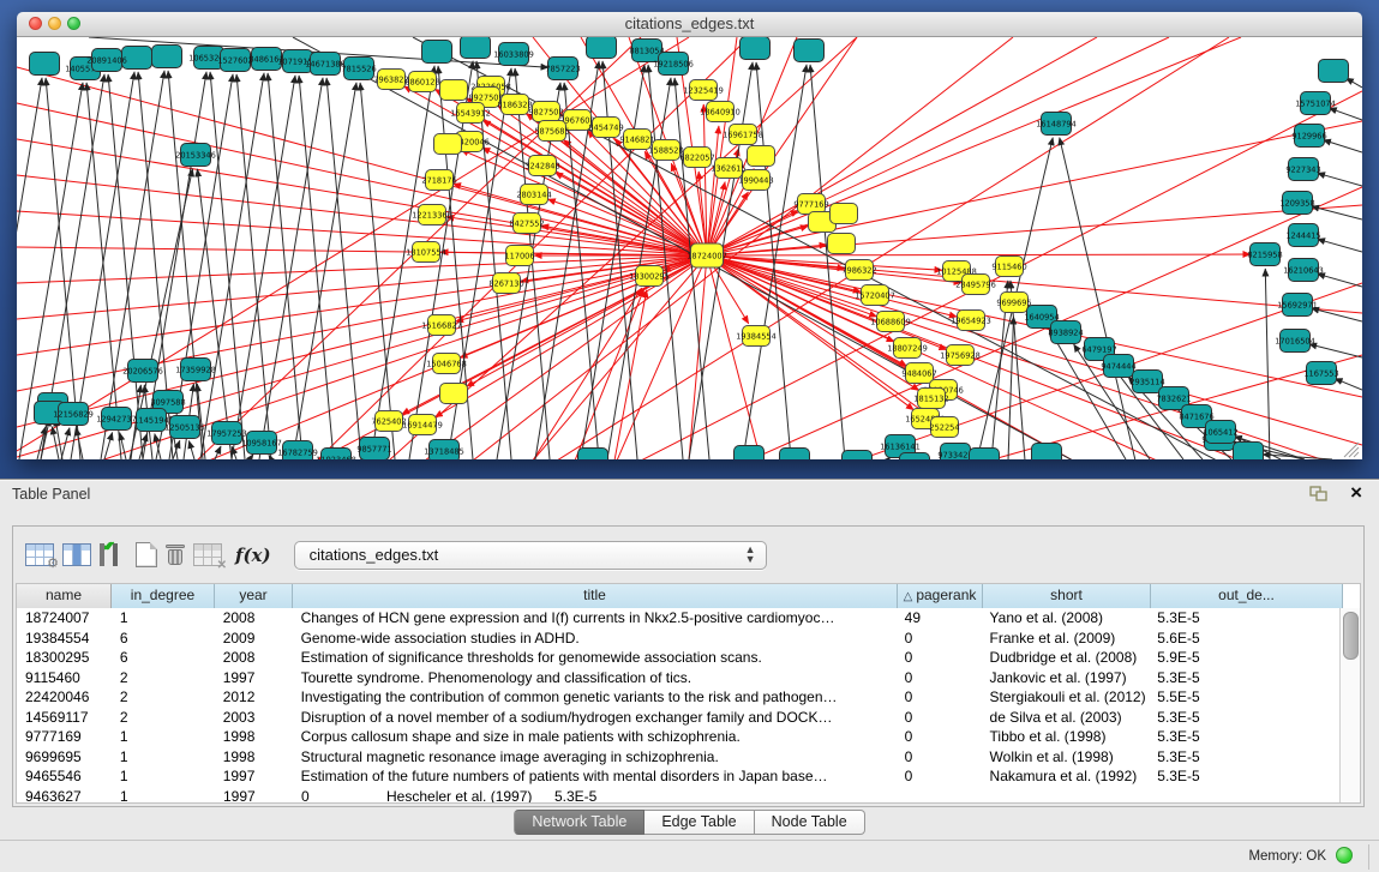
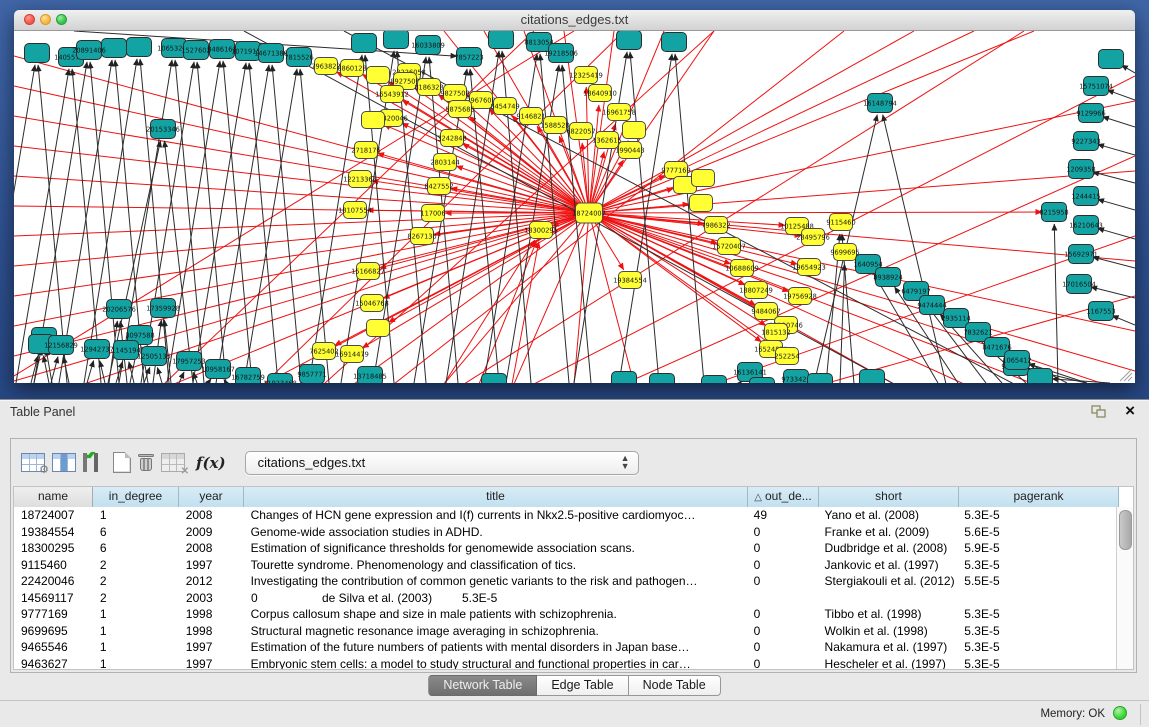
  citations_edges.txt
  18724007
  7963822
  8860128
  892750
  8186328
  9827508
  16543912
  96760
  5875685
  8454749
  9146821
  1588520
  6822057
  1362615
  2718176
  3242848
  2803144
  12213363
  8427552
  18107554
  117006
  8267130
  12325419
  18640910
  16961758
  1990443
  9777169
  7986322
  15720407
  10688609
  18807249
  9484067
  1815132
  252254
  10125488
  28495796
  9115460
  9699695
  19654923
  19756928
  19384554
  18300295
  15166827
  15046768
  7625402
  16914479
  20891406
  106532
  1527602
  8486161
  107191
  14671388
  7815526
  16033809
  7857223
  8813054
  19218506
  16148794
  20153346
  15751074
  9129966
  9227343
  1209358
  1244415
  8215958
  16210643
  15692971
  17016504
  1167553
  1640954
  8938924
  6479197
  9474444
  2935114
  7832621
  8471676
  1065412
  16136141
  973342
  20206576
  17359928
  3097588
  12156829
  12942737
  1145194
  12505135
  17957253
  10958167
  16782759
  9857771
  13718485
  Table Panel
  ×
  ⚙
  ✔
  ✕
  f(x)
  citations_edges.txt
  ▲
  ▼
  name
  in_degree
  year
  title
- △ pagerank
+ △ out_de...
  short
- out_de...
+ pagerank
  18724007
  1
  2008
  Changes of HCN gene expression and I(f) currents in Nkx2.5-positive cardiomyoc…
  49
  Yano et al. (2008)
  5.3E-5
  19384554
  6
  2009
  Genome-wide association studies in ADHD.
  0
  Franke et al. (2009)
  5.6E-5
  18300295
  6
  2008
  Estimation of significance thresholds for genomewide association scans.
  0
  Dudbridge et al. (2008)
  5.9E-5
  9115460
  2
  1997
  Tourette syndrome. Phenomenology and classification of tics.
  0
  Jankovic et al. (1997)
  5.3E-5
  22420046
  2
  2012
  Investigating the contribution of common genetic variants to the risk and pathogen…
  0
  Stergiakouli et al. (2012)
  5.5E-5
  14569117
  2
  2003
- Disruption of a novel member of a sodium/hydrogen exchanger family and DOCK…
  0
  de Silva et al. (2003)
  5.3E-5
  9777169
  1
  1998
  Corpus callosum shape and size in male patients with schizophrenia.
  0
  Tibbo et al. (1998)
  5.3E-5
  9699695
  1
  1998
  Structural magnetic resonance image averaging in schizophrenia.
  0
  Wolkin et al. (1998)
  5.3E-5
  9465546
  1
  1997
  Estimation of the future numbers of patients with mental disorders in Japan base…
  0
- Nakamura et al. (1992)
+ Nakamura et al. (1997)
  5.3E-5
  9463627
  1
  1997
+ Embryonic stem cells: a model to study structural and functional properties in car…
  0
  Hescheler et al. (1997)
  5.3E-5
  Network Table
  Edge Table
  Node Table
  Memory: OK
